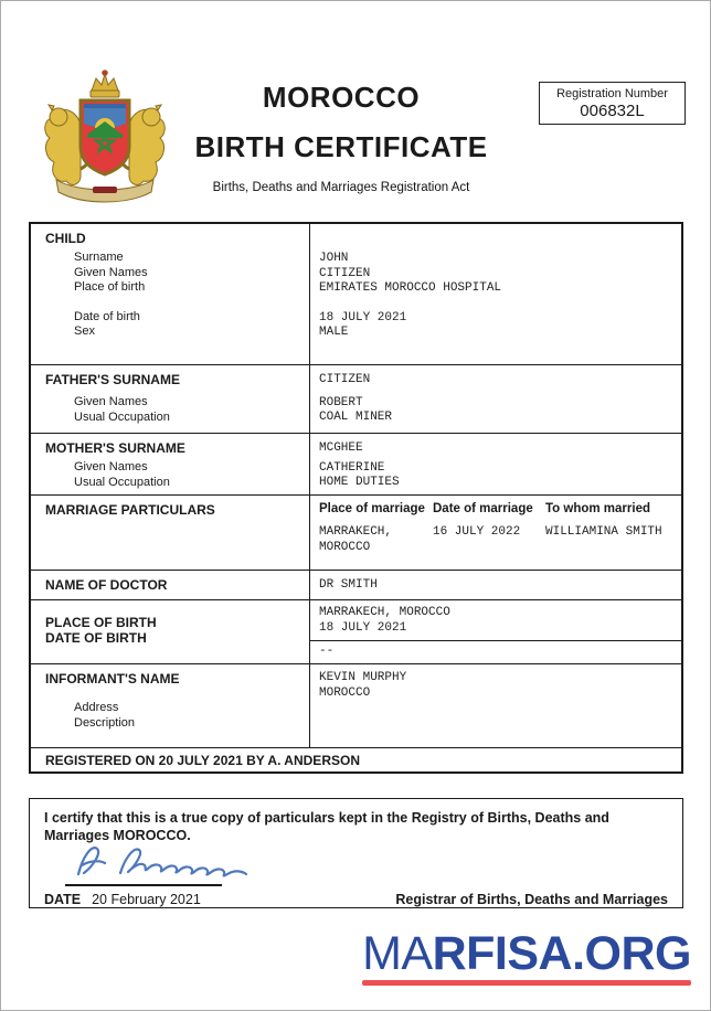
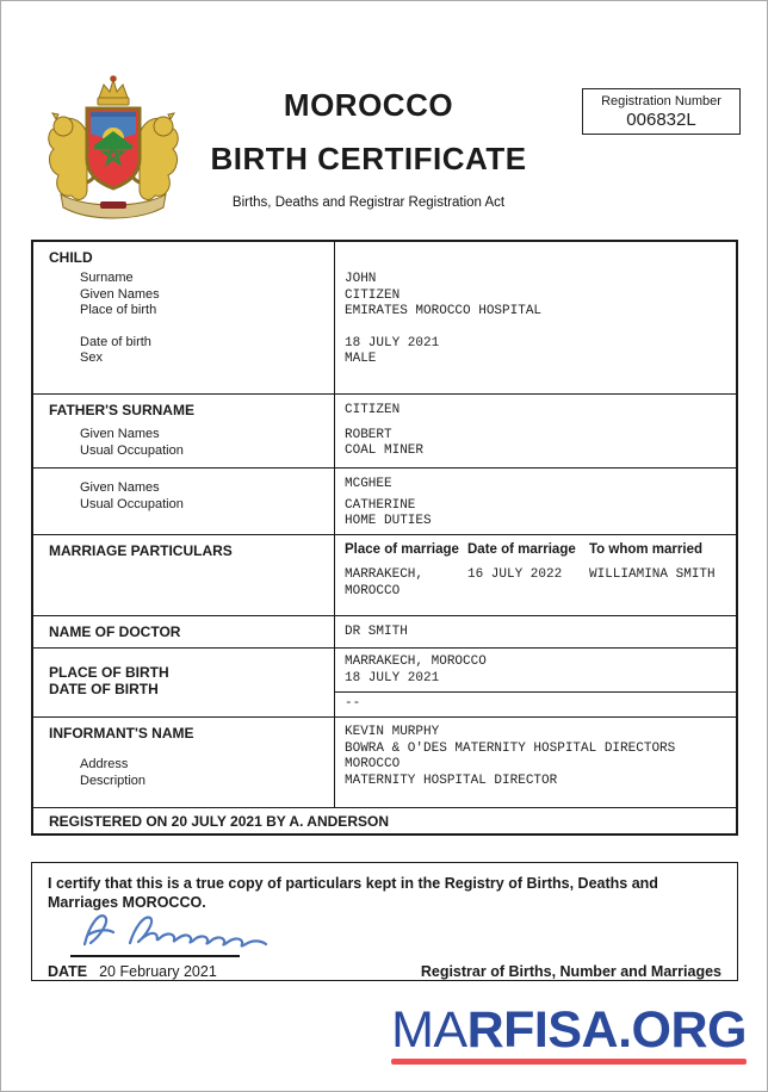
  MOROCCO
  BIRTH CERTIFICATE
- Births, Deaths and Marriages Registration Act
+ Births, Deaths and Registrar Registration Act
  Registration Number
  006832L
  CHILD
  Surname
  Given Names
  Place of birth
  Date of birth
  Sex
  JOHN
  CITIZEN
  EMIRATES MOROCCO HOSPITAL
  18 JULY 2021
  MALE
  FATHER'S SURNAME
  Given Names
  Usual Occupation
  CITIZEN
  ROBERT
  COAL MINER
- MOTHER'S SURNAME
  Given Names
  Usual Occupation
  MCGHEE
  CATHERINE
  HOME DUTIES
  MARRIAGE PARTICULARS
  Place of marriage
  MARRAKECH,
  MOROCCO
  Date of marriage
  16 JULY 2022
  To whom married
  WILLIAMINA SMITH
  NAME OF DOCTOR
  DR SMITH
  PLACE OF BIRTH
  DATE OF BIRTH
  MARRAKECH, MOROCCO
  18 JULY 2021
  --
  INFORMANT'S NAME
  Address
  Description
  KEVIN MURPHY
+ BOWRA & O'DES MATERNITY HOSPITAL DIRECTORS
  MOROCCO
+ MATERNITY HOSPITAL DIRECTOR
  REGISTERED ON 20 JULY 2021 BY A. ANDERSON
  I certify that this is a true copy of particulars kept in the Registry of Births, Deaths and Marriages MOROCCO.
  DATE
  20 February 2021
- Registrar of Births, Deaths and Marriages
+ Registrar of Births, Number and Marriages
  MARFISA.ORG
